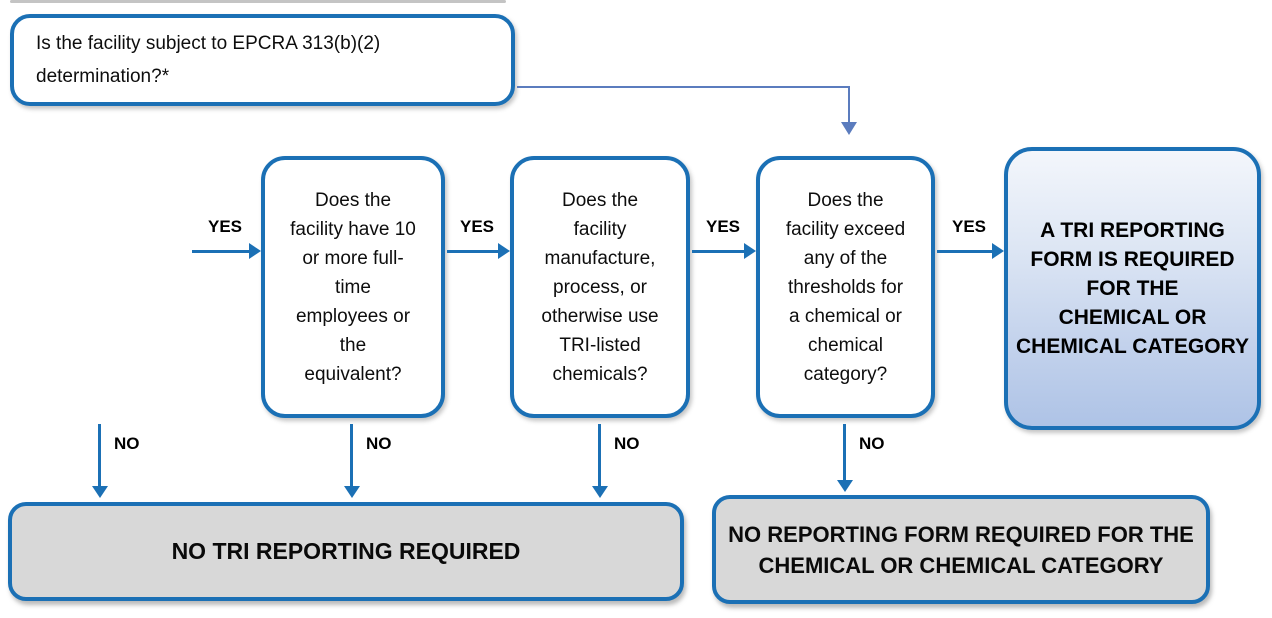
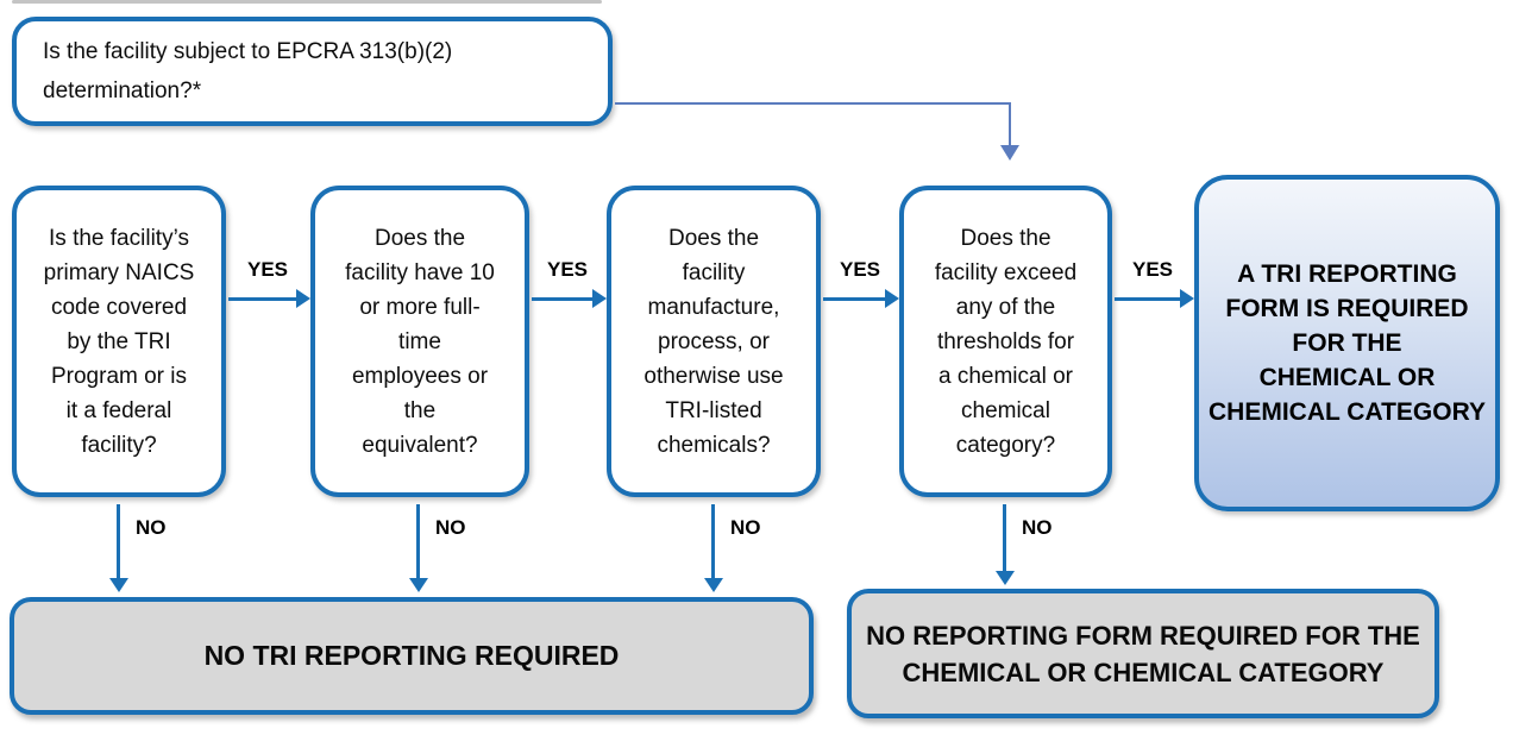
  Is the facility subject to EPCRA 313(b)(2)
  determination?*
+ Is the facility’s
+ primary NAICS
+ code covered
+ by the TRI
+ Program or is
+ it a federal
+ facility?
  Does the
  facility have 10
  or more full-
  time
  employees or
  the
  equivalent?
  Does the
  facility
  manufacture,
  process, or
  otherwise use
  TRI-listed
  chemicals?
  Does the
  facility exceed
  any of the
  thresholds for
  a chemical or
  chemical
  category?
  A TRI REPORTING
  FORM IS REQUIRED
  FOR THE
  CHEMICAL OR
  CHEMICAL CATEGORY
  YES
  YES
  YES
  YES
  NO
  NO
  NO
  NO
  NO TRI REPORTING REQUIRED
  NO REPORTING FORM REQUIRED FOR THE
  CHEMICAL OR CHEMICAL CATEGORY
